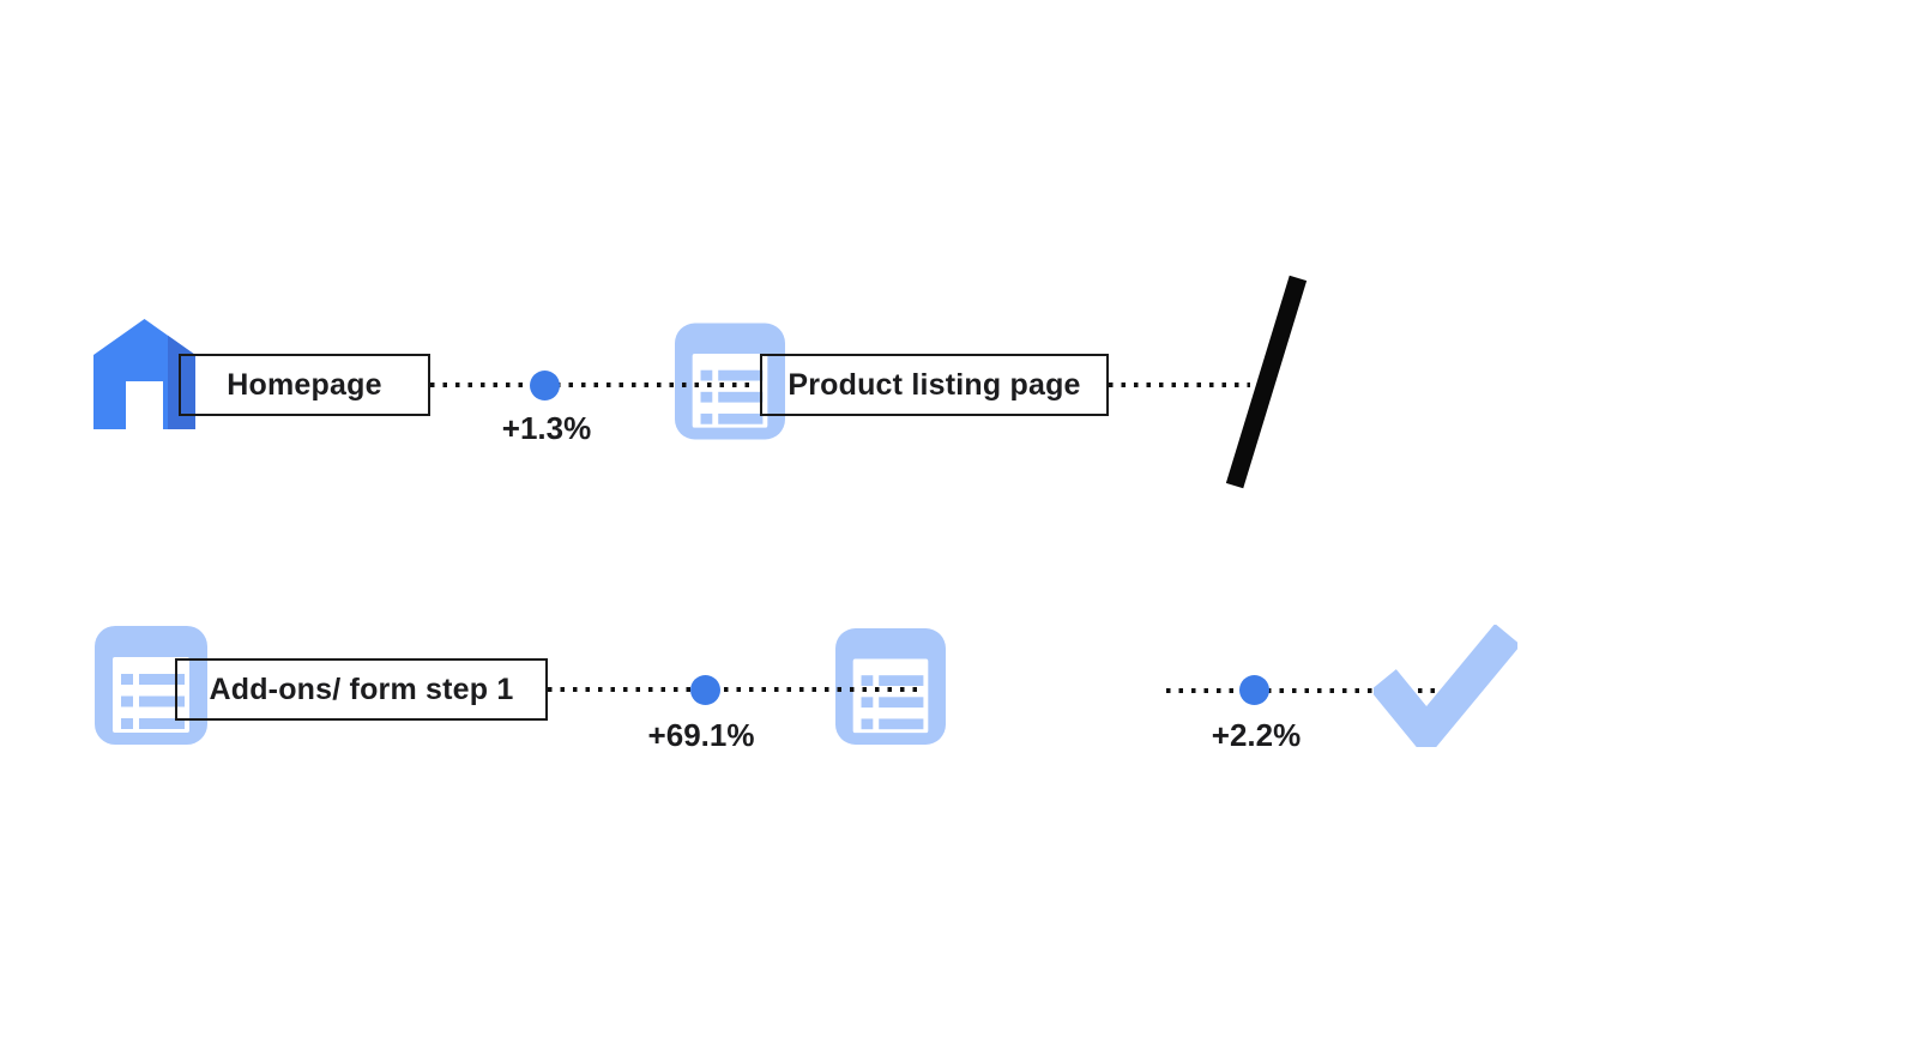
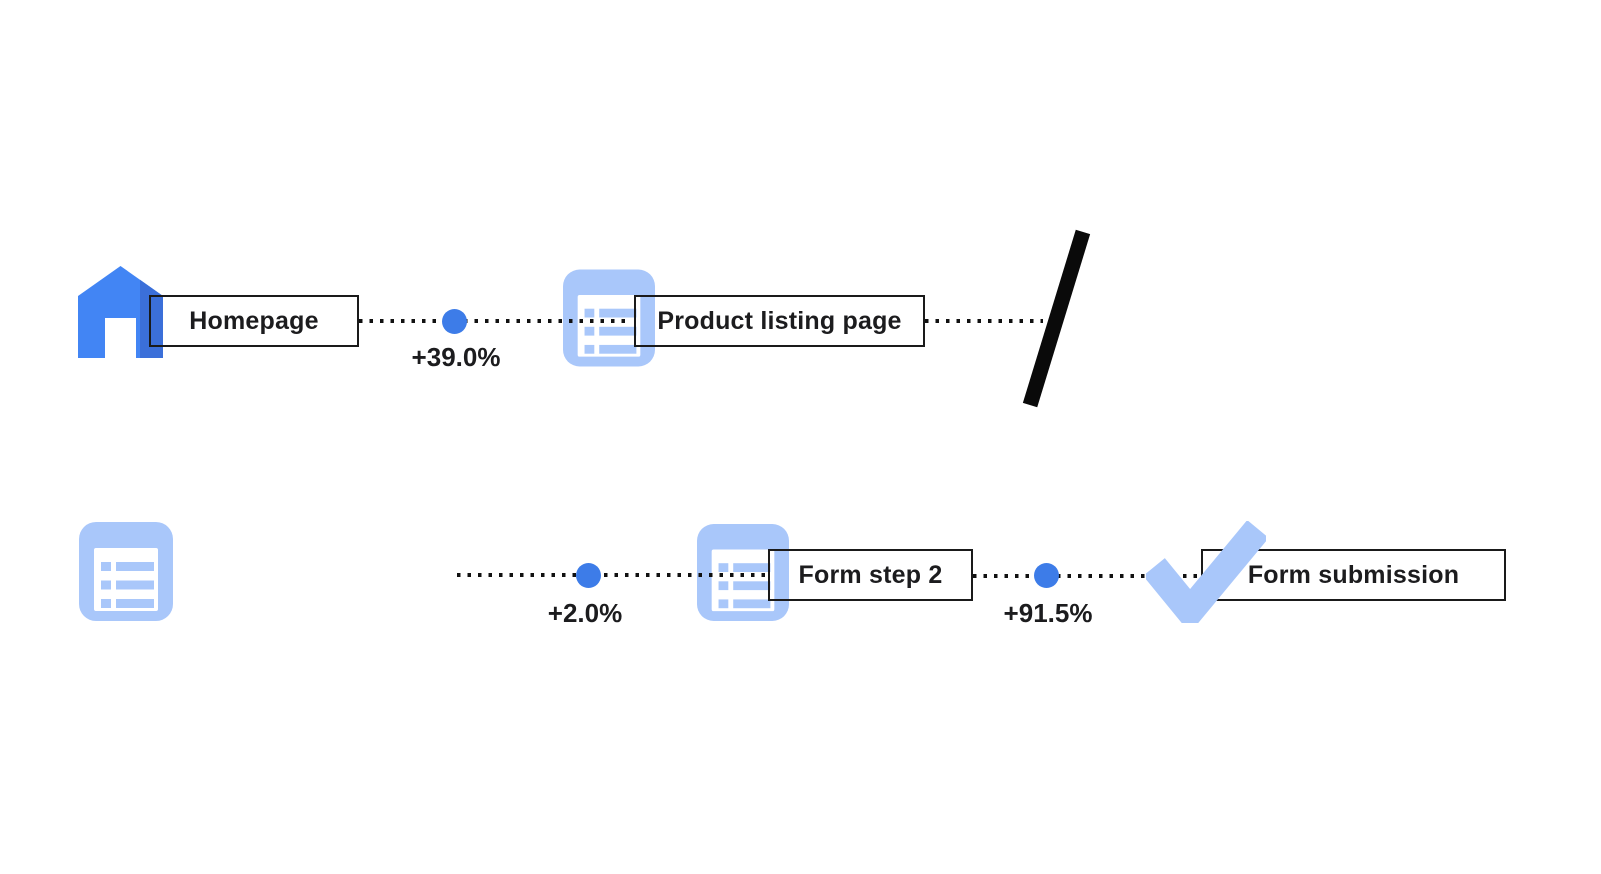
  Homepage
- +1.3%
+ +39.0%
  Product listing page
- Add-ons/ form step 1
- +69.1%
+ +2.0%
+ Form step 2
- +2.2%
+ +91.5%
+ Form submission
